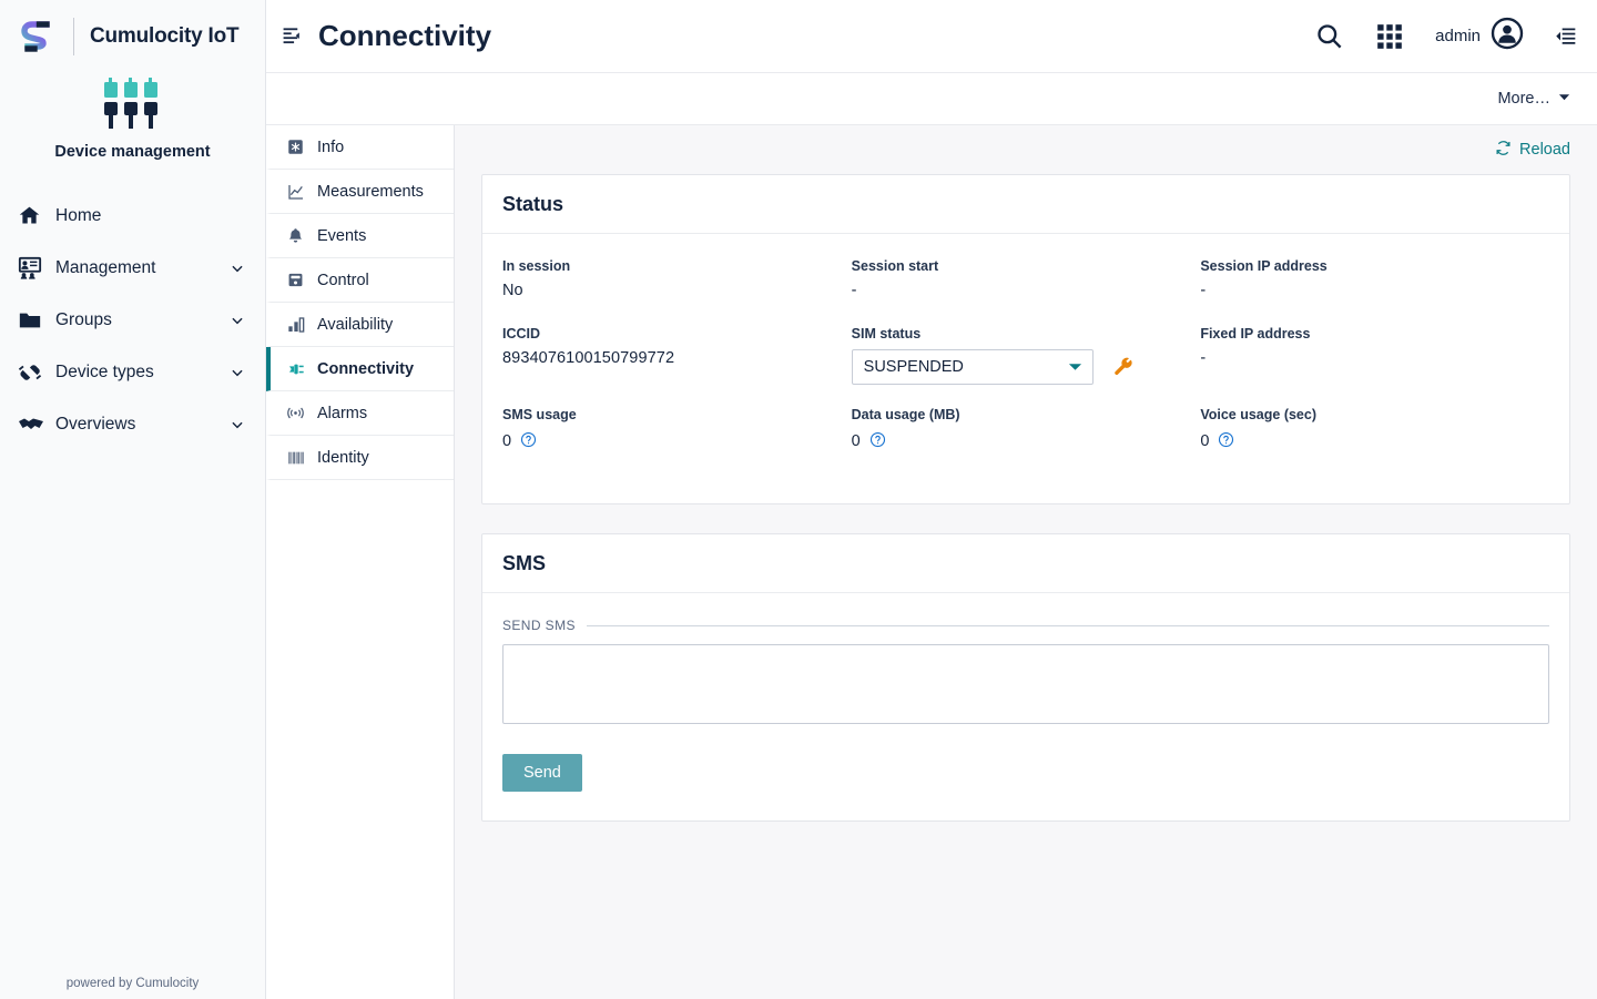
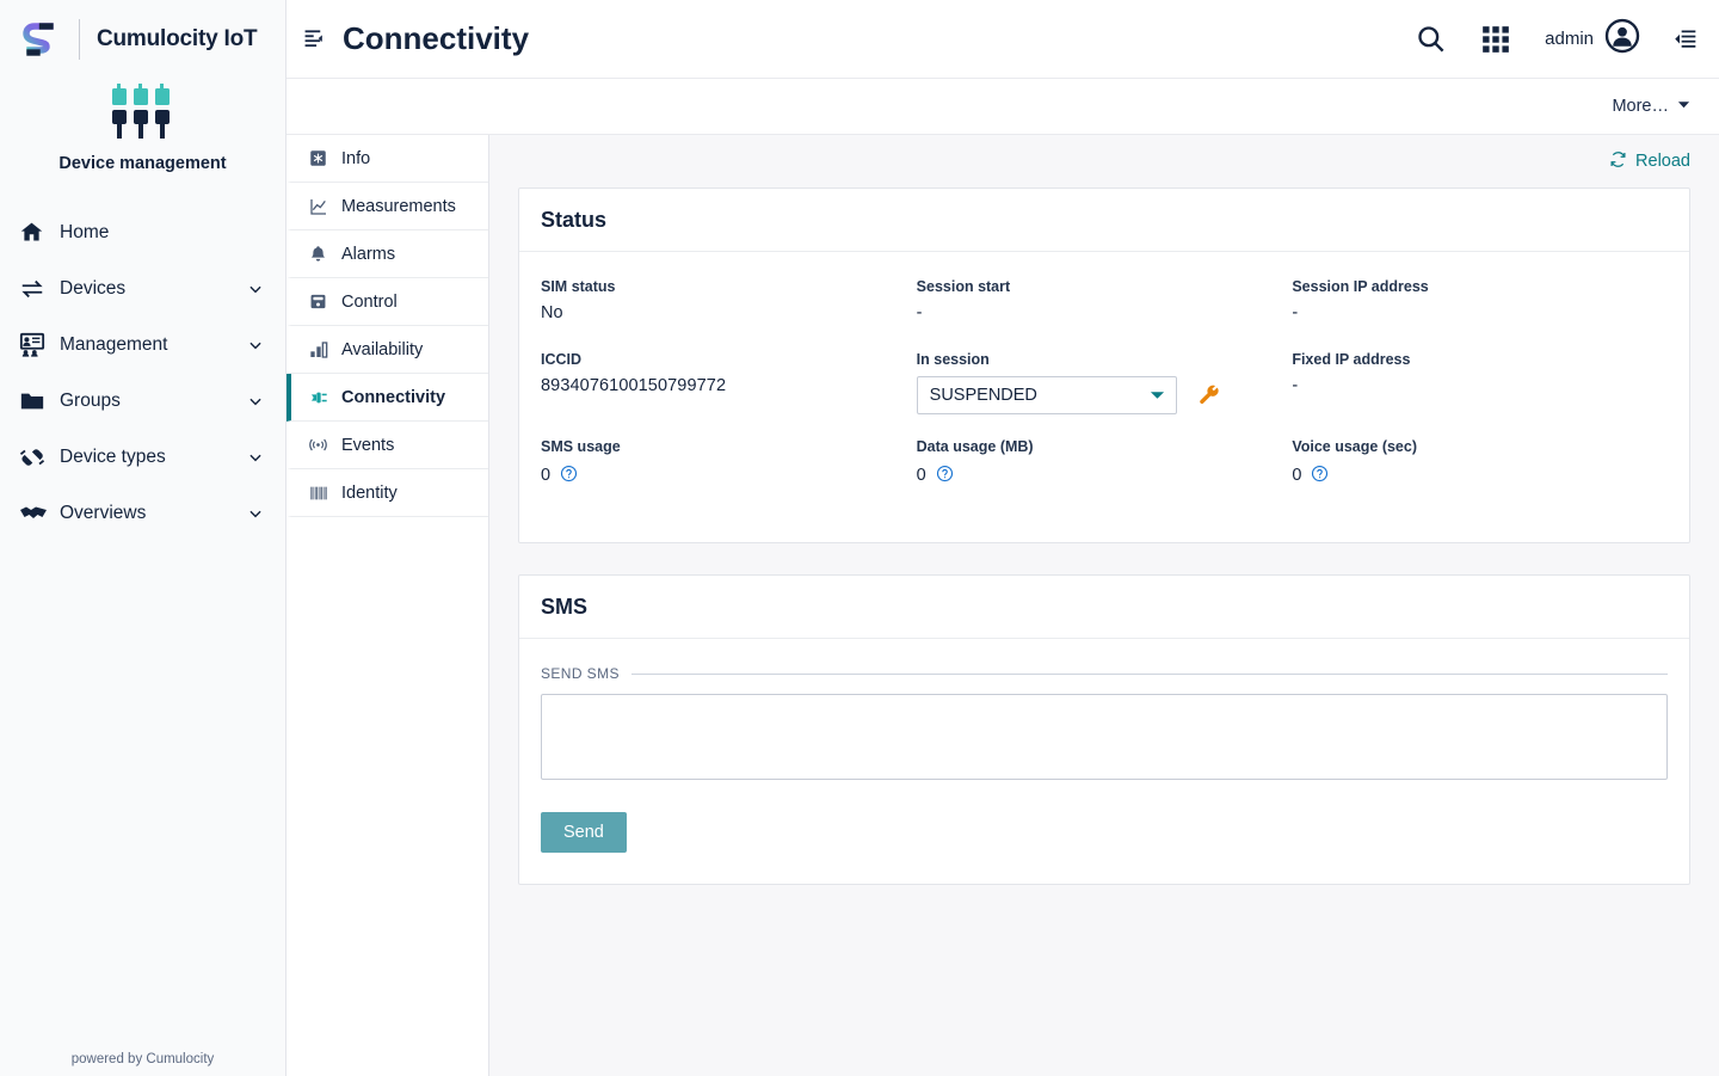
  Cumulocity IoT
  Device management
  Home
+ Devices
  Management
  Groups
  Device types
  Overviews
  powered by Cumulocity
  Connectivity
  admin
  More…
  Info
  Measurements
- Events
+ Alarms
  Control
  Availability
  Connectivity
- Alarms
+ Events
  Identity
  Reload
  Status
- In session
+ SIM status
  No
  Session start
  -
  Session IP address
  -
  ICCID
  8934076100150799772
- SIM status
+ In session
  SUSPENDED
  Fixed IP address
  -
  SMS usage
  0
  Data usage (MB)
  0
  Voice usage (sec)
  0
  SMS
  SEND SMS
  Send
